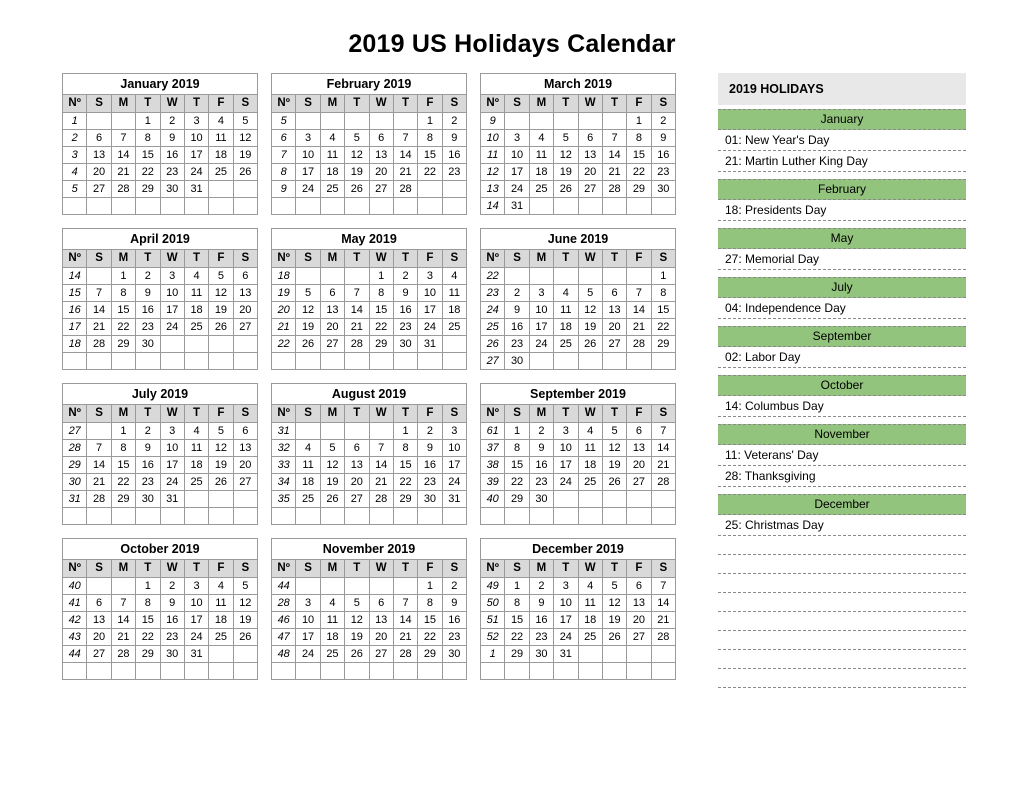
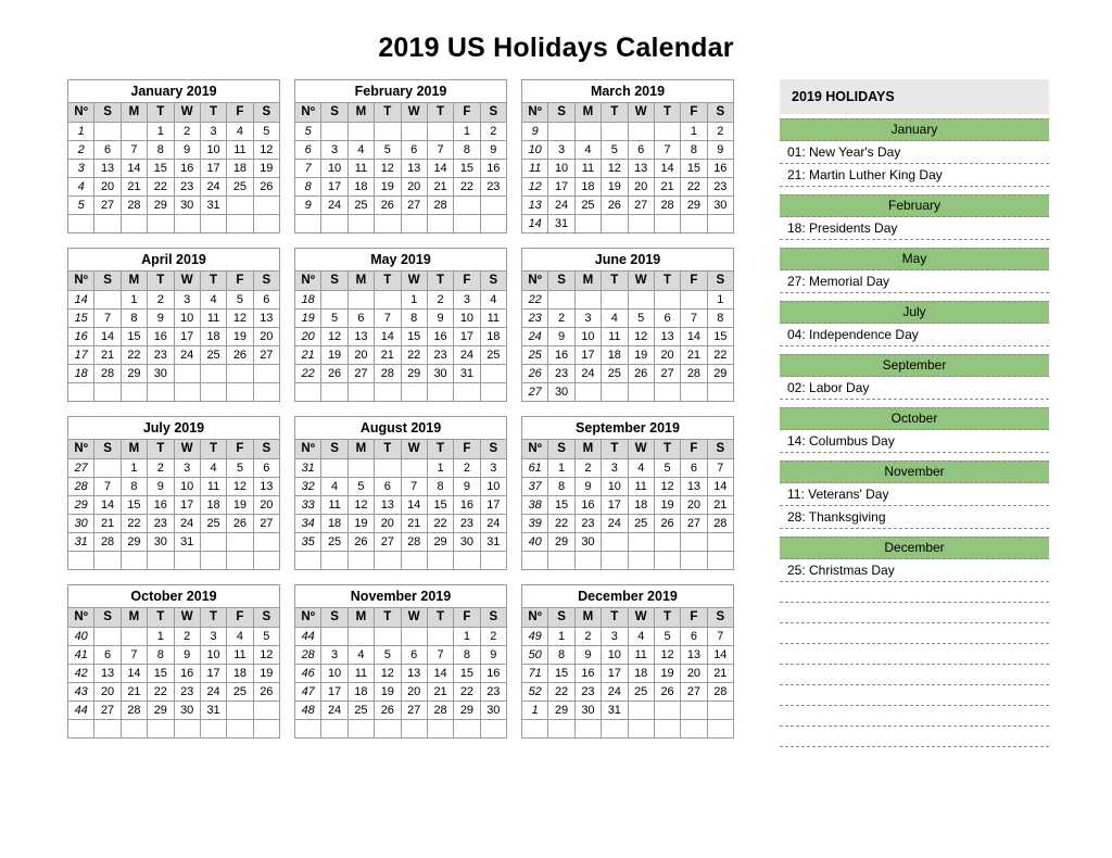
  2019 US Holidays Calendar
  January 2019
  Nº	S	M	T	W	T	F	S
  1			1	2	3	4	5
  2	6	7	8	9	10	11	12
  3	13	14	15	16	17	18	19
  4	20	21	22	23	24	25	26
  5	27	28	29	30	31
  February 2019
  Nº	S	M	T	W	T	F	S
  5						1	2
  6	3	4	5	6	7	8	9
  7	10	11	12	13	14	15	16
  8	17	18	19	20	21	22	23
  9	24	25	26	27	28
  March 2019
  Nº	S	M	T	W	T	F	S
  9						1	2
  10	3	4	5	6	7	8	9
  11	10	11	12	13	14	15	16
  12	17	18	19	20	21	22	23
  13	24	25	26	27	28	29	30
  14	31
  April 2019
  Nº	S	M	T	W	T	F	S
  14		1	2	3	4	5	6
  15	7	8	9	10	11	12	13
  16	14	15	16	17	18	19	20
  17	21	22	23	24	25	26	27
  18	28	29	30
  May 2019
  Nº	S	M	T	W	T	F	S
  18				1	2	3	4
  19	5	6	7	8	9	10	11
  20	12	13	14	15	16	17	18
  21	19	20	21	22	23	24	25
  22	26	27	28	29	30	31
  June 2019
  Nº	S	M	T	W	T	F	S
  22							1
  23	2	3	4	5	6	7	8
  24	9	10	11	12	13	14	15
  25	16	17	18	19	20	21	22
  26	23	24	25	26	27	28	29
  27	30
  July 2019
  Nº	S	M	T	W	T	F	S
  27		1	2	3	4	5	6
  28	7	8	9	10	11	12	13
  29	14	15	16	17	18	19	20
  30	21	22	23	24	25	26	27
  31	28	29	30	31
  August 2019
  Nº	S	M	T	W	T	F	S
  31					1	2	3
  32	4	5	6	7	8	9	10
  33	11	12	13	14	15	16	17
  34	18	19	20	21	22	23	24
  35	25	26	27	28	29	30	31
  September 2019
  Nº	S	M	T	W	T	F	S
  61	1	2	3	4	5	6	7
  37	8	9	10	11	12	13	14
  38	15	16	17	18	19	20	21
  39	22	23	24	25	26	27	28
  40	29	30
  October 2019
  Nº	S	M	T	W	T	F	S
  40			1	2	3	4	5
  41	6	7	8	9	10	11	12
  42	13	14	15	16	17	18	19
  43	20	21	22	23	24	25	26
  44	27	28	29	30	31
  November 2019
  Nº	S	M	T	W	T	F	S
  44						1	2
  28	3	4	5	6	7	8	9
  46	10	11	12	13	14	15	16
  47	17	18	19	20	21	22	23
  48	24	25	26	27	28	29	30
  December 2019
  Nº	S	M	T	W	T	F	S
  49	1	2	3	4	5	6	7
  50	8	9	10	11	12	13	14
- 51	15	16	17	18	19	20	21
+ 71	15	16	17	18	19	20	21
  52	22	23	24	25	26	27	28
  1	29	30	31
  2019 HOLIDAYS
  January
  01: New Year's Day
  21: Martin Luther King Day
  February
  18: Presidents Day
  May
  27: Memorial Day
  July
  04: Independence Day
  September
  02: Labor Day
  October
  14: Columbus Day
  November
  11: Veterans' Day
  28: Thanksgiving
  December
  25: Christmas Day
